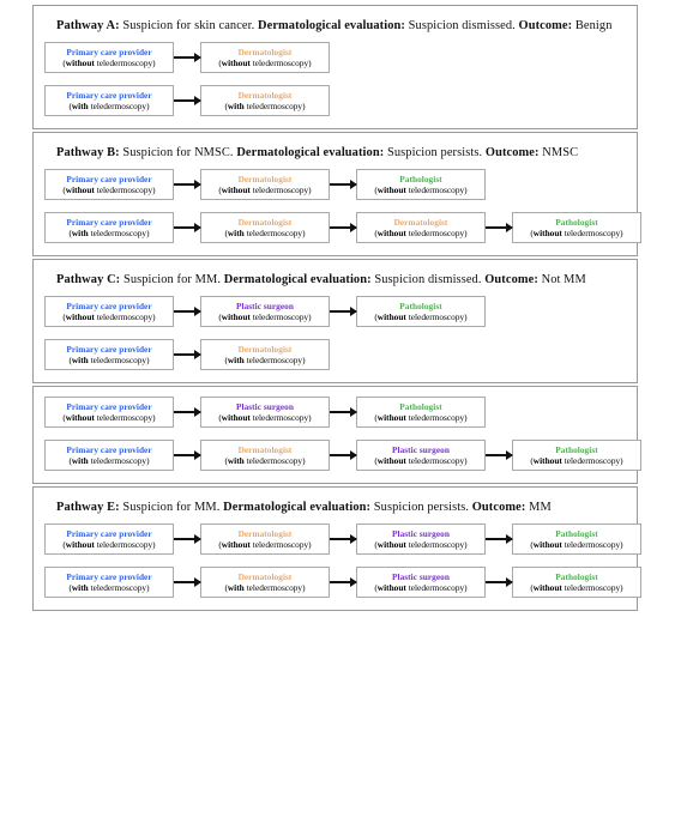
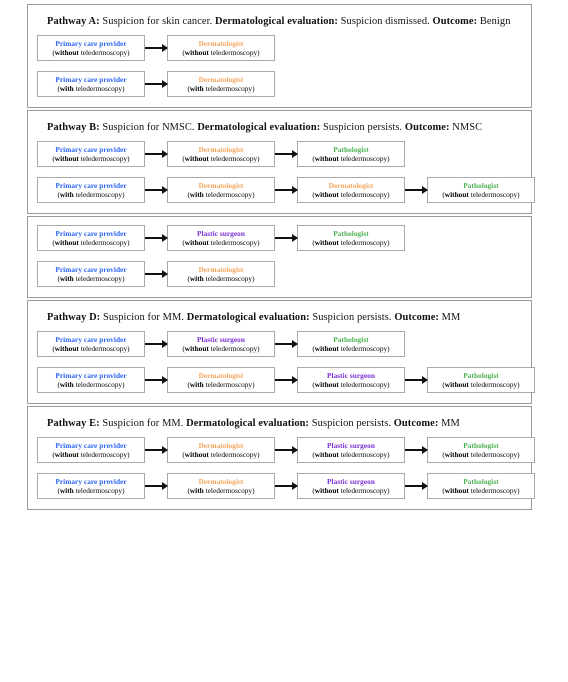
  Pathway A: Suspicion for skin cancer. Dermatological evaluation: Suspicion dismissed. Outcome: Benign
  Primary care provider
  (without teledermoscopy)
  Dermatologist
  (without teledermoscopy)
  Primary care provider
  (with teledermoscopy)
  Dermatologist
  (with teledermoscopy)
  Pathway B: Suspicion for NMSC. Dermatological evaluation: Suspicion persists. Outcome: NMSC
  Primary care provider
  (without teledermoscopy)
  Dermatologist
  (without teledermoscopy)
  Pathologist
  (without teledermoscopy)
  Primary care provider
  (with teledermoscopy)
  Dermatologist
  (with teledermoscopy)
  Dermatologist
  (without teledermoscopy)
  Pathologist
  (without teledermoscopy)
- Pathway C: Suspicion for MM. Dermatological evaluation: Suspicion dismissed. Outcome: Not MM
  Primary care provider
  (without teledermoscopy)
  Plastic surgeon
  (without teledermoscopy)
  Pathologist
  (without teledermoscopy)
  Primary care provider
  (with teledermoscopy)
  Dermatologist
  (with teledermoscopy)
+ Pathway D: Suspicion for MM. Dermatological evaluation: Suspicion persists. Outcome: MM
  Primary care provider
  (without teledermoscopy)
  Plastic surgeon
  (without teledermoscopy)
  Pathologist
  (without teledermoscopy)
  Primary care provider
  (with teledermoscopy)
  Dermatologist
  (with teledermoscopy)
  Plastic surgeon
  (without teledermoscopy)
  Pathologist
  (without teledermoscopy)
  Pathway E: Suspicion for MM. Dermatological evaluation: Suspicion persists. Outcome: MM
  Primary care provider
  (without teledermoscopy)
  Dermatologist
  (without teledermoscopy)
  Plastic surgeon
  (without teledermoscopy)
  Pathologist
  (without teledermoscopy)
  Primary care provider
  (with teledermoscopy)
  Dermatologist
  (with teledermoscopy)
  Plastic surgeon
  (without teledermoscopy)
  Pathologist
  (without teledermoscopy)
